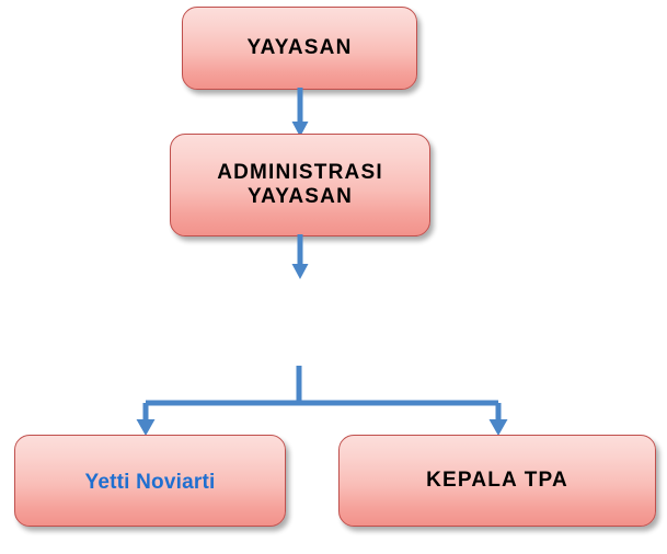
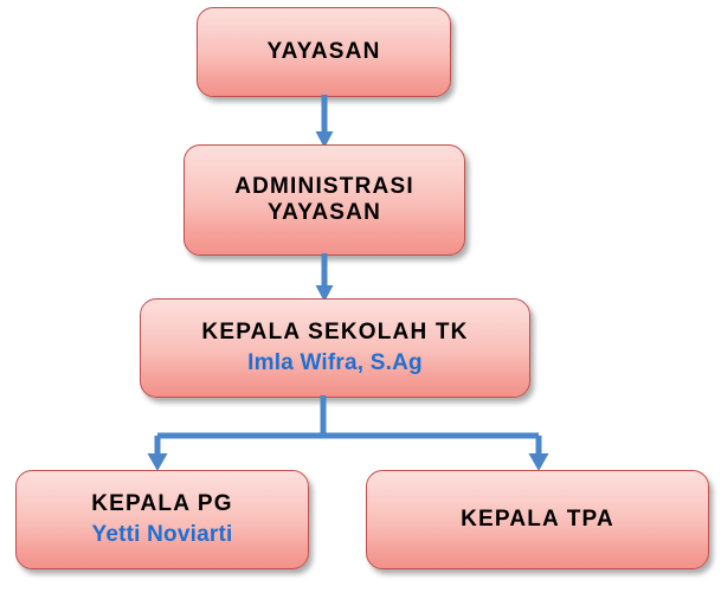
  YAYASAN
  ADMINISTRASI
  YAYASAN
+ KEPALA SEKOLAH TK
+ Imla Wifra, S.Ag
+ KEPALA PG
  Yetti Noviarti
  KEPALA TPA
